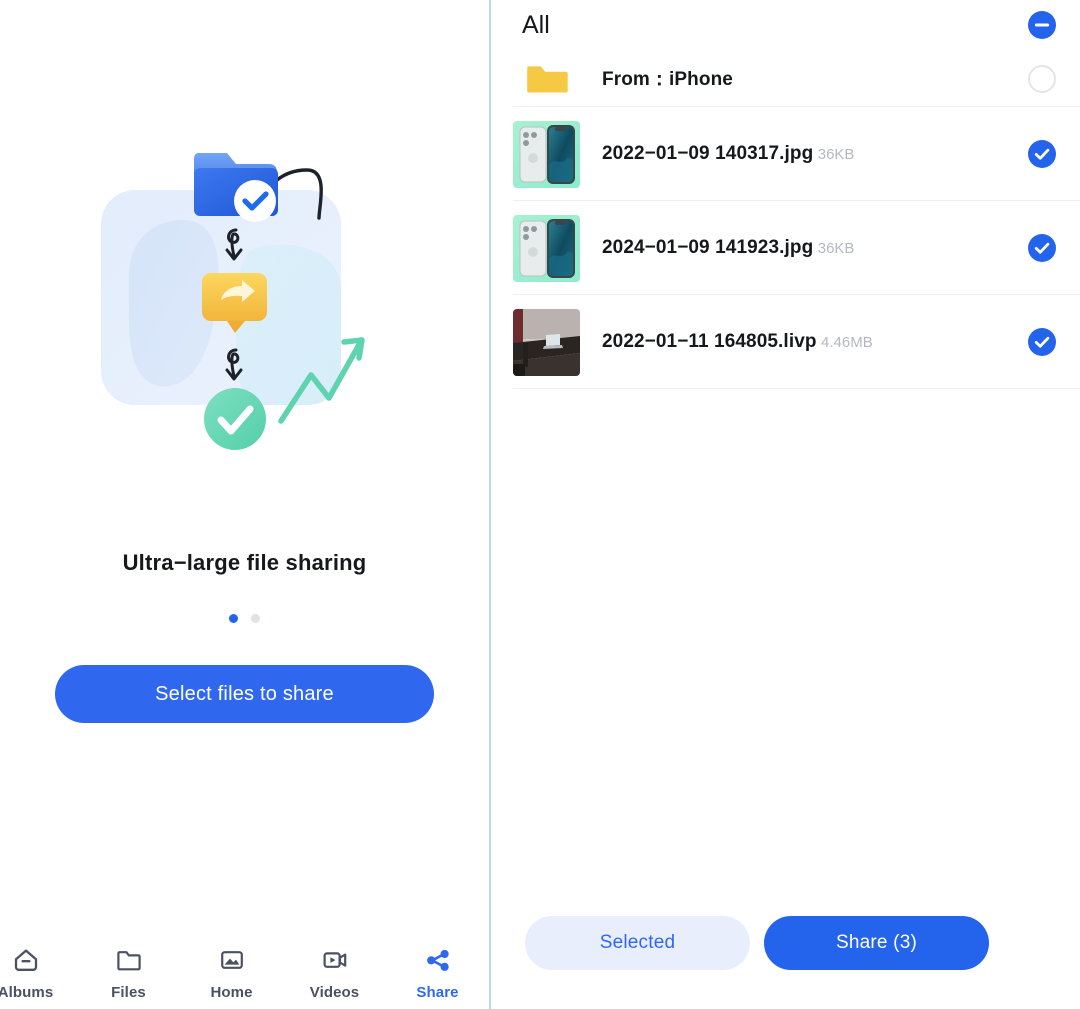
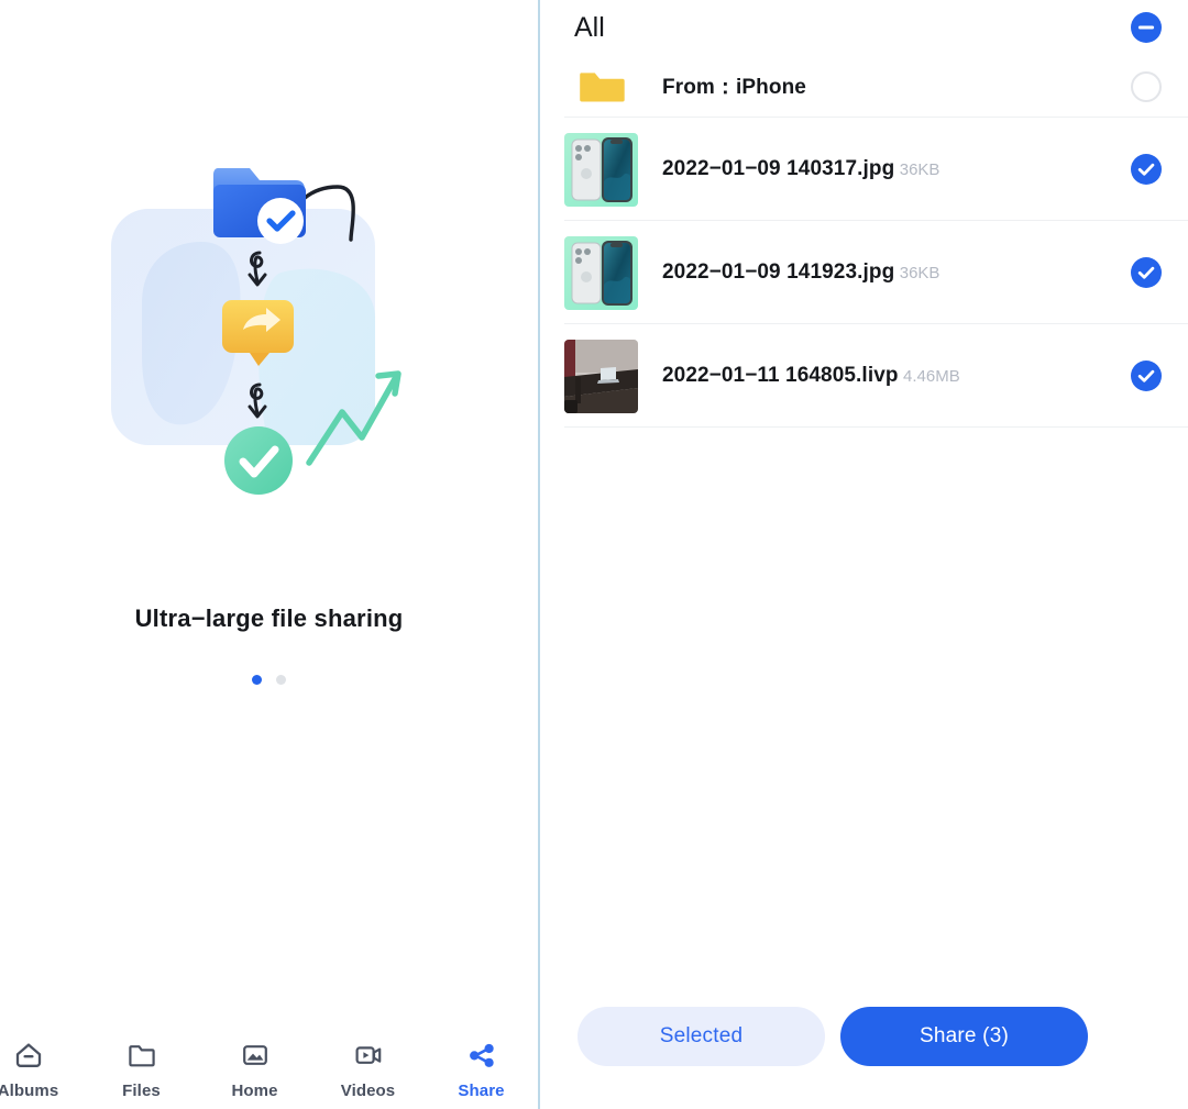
  Ultra−large file sharing
- Select files to share
  Albums
  Files
  Home
  Videos
  Share
  All
  From：iPhone
  2022−01−09 140317.jpg 36KB
- 2024−01−09 141923.jpg 36KB
+ 2022−01−09 141923.jpg 36KB
  2022−01−11 164805.livp 4.46MB
  Selected
  Share (3)
